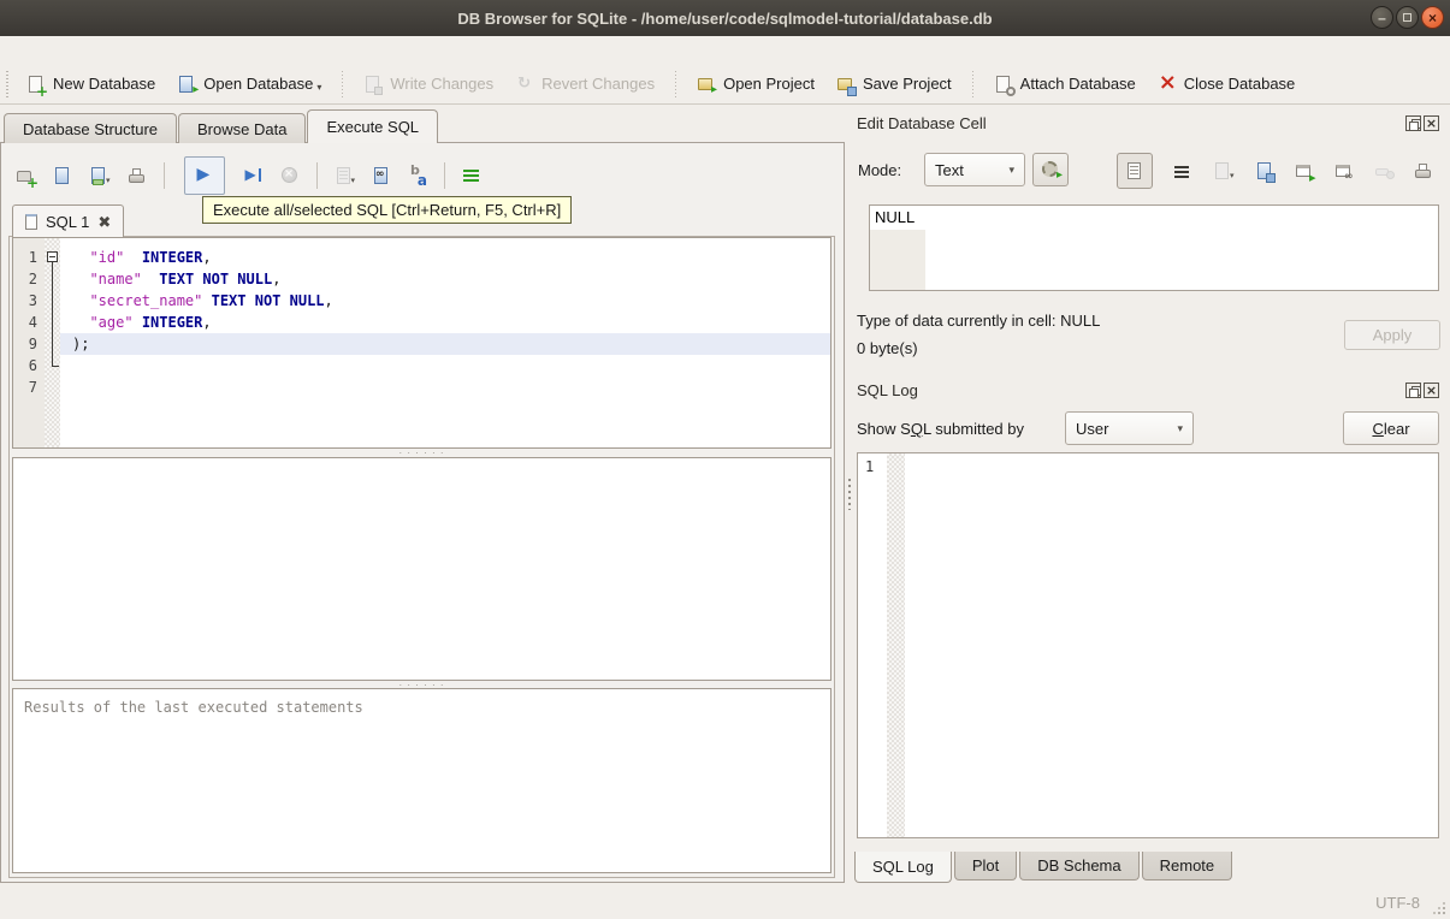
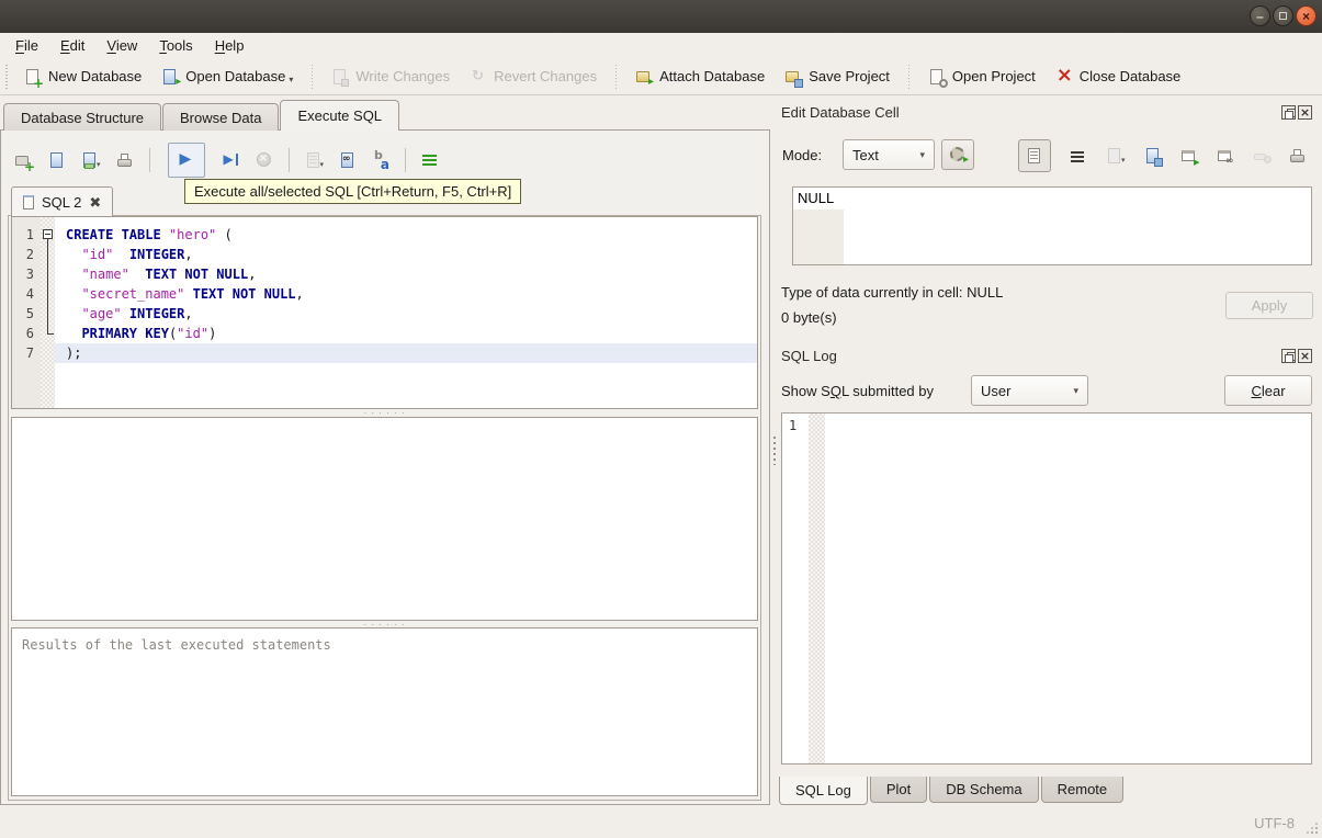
- DB Browser for SQLite - /home/user/code/sqlmodel-tutorial/database.db
  –
  ×
+ File
+ Edit
+ View
+ Tools
+ Help
  New Database
  Open Database
  ▾
  Write Changes
  Revert Changes
- Open Project
+ Attach Database
  Save Project
- Attach Database
+ Open Project
  Close Database
  Database Structure
  Browse Data
  Execute SQL
- SQL 1
+ SQL 2
  ✖
  1
  2
  3
  4
- 9
+ 5
  6
  7
+ CREATE TABLE "hero" (
  "id" INTEGER,
  "name" TEXT NOT NULL,
  "secret_name" TEXT NOT NULL,
  "age" INTEGER,
+ PRIMARY KEY("id")
  );
  Results of the last executed statements
  Execute all/selected SQL [Ctrl+Return, F5, Ctrl+R]
  Edit Database Cell
  Mode:
  Text
  ▾
  NULL
  Type of data currently in cell: NULL
  0 byte(s)
  Apply
  SQL Log
  Show SQL submitted by
  User
  ▾
  Clear
  1
  SQL Log
  Plot
  DB Schema
  Remote
  UTF-8
